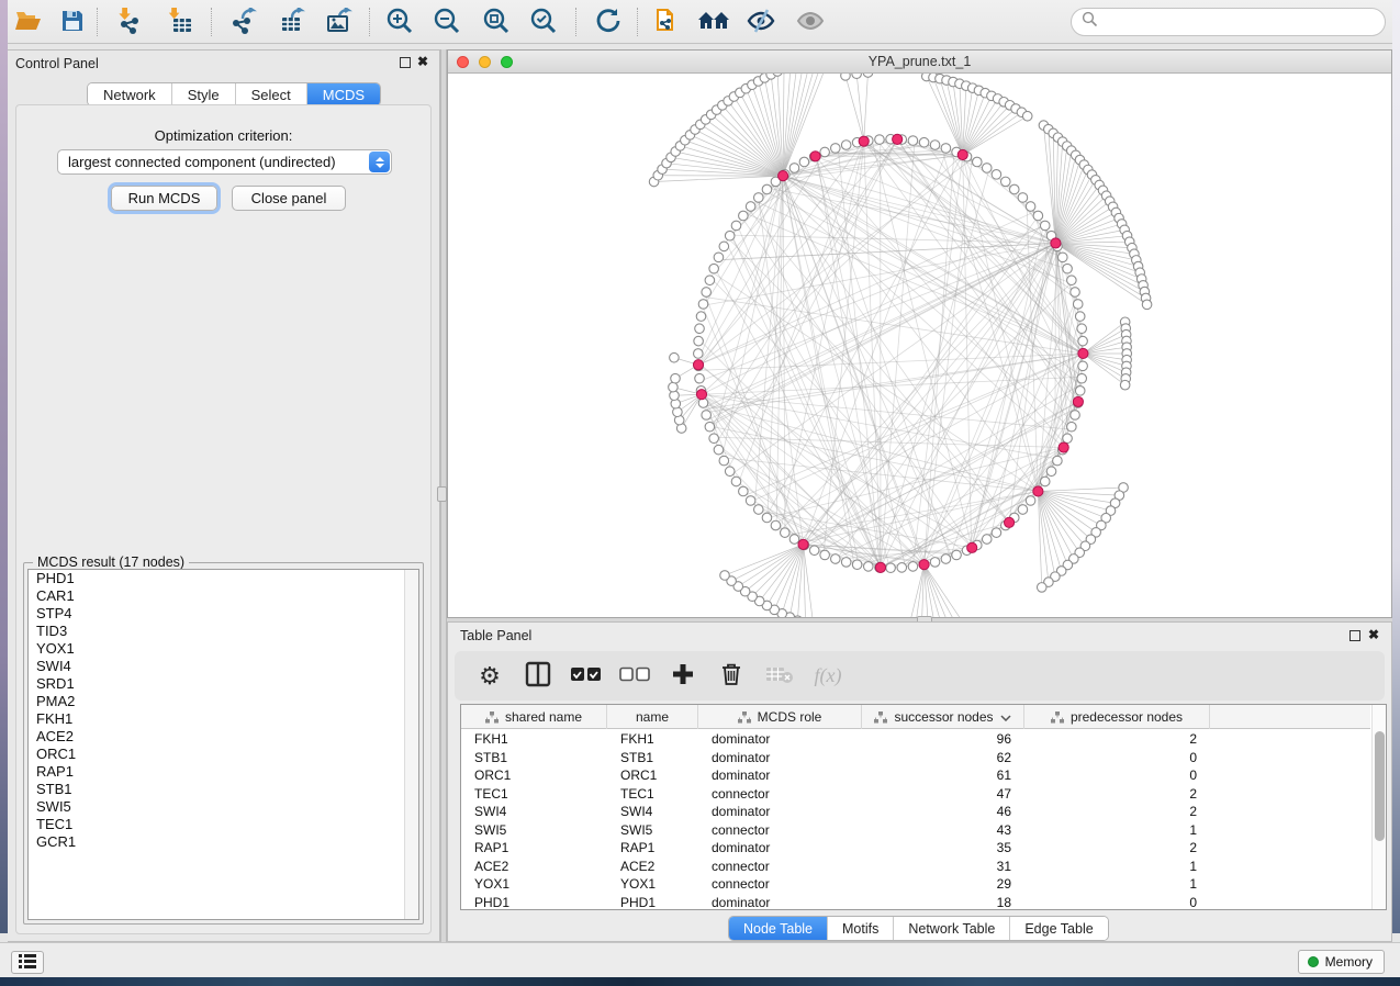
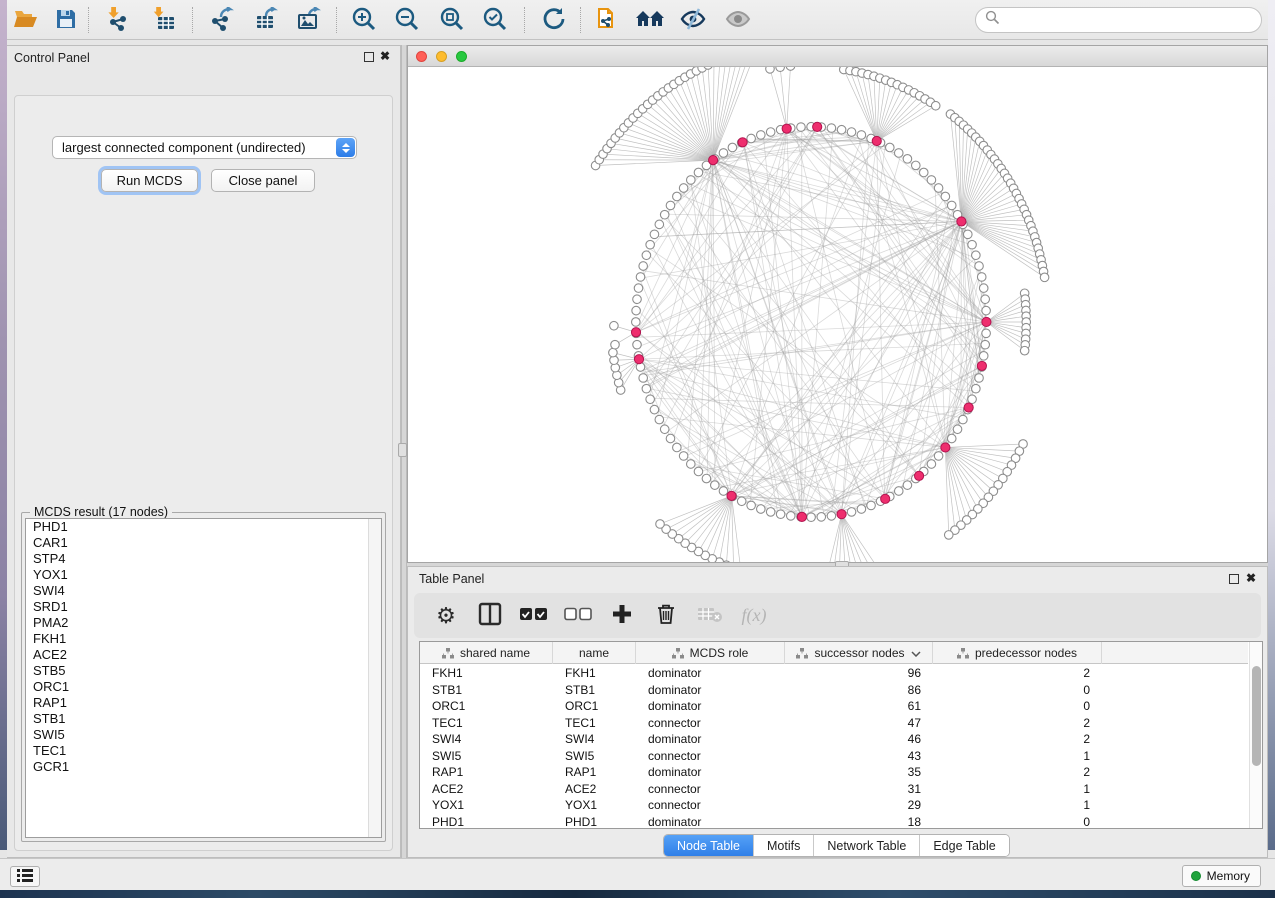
  Control Panel
  ✖
- Network
- Style
- Select
- MCDS
- Optimization criterion:
  largest connected component (undirected)
  Run MCDS
  Close panel
  MCDS result (17 nodes)
  PHD1
  CAR1
  STP4
- TID3
  YOX1
  SWI4
  SRD1
  PMA2
  FKH1
  ACE2
+ STB5
  ORC1
  RAP1
  STB1
  SWI5
  TEC1
  GCR1
- YPA_prune.txt_1
  Table Panel
  ✖
  ⚙
  f(x)
  shared name
  name
  MCDS role
  successor nodes
  predecessor nodes
  FKH1
  FKH1
  dominator
  96
  2
  STB1
  STB1
  dominator
- 62
+ 86
  0
  ORC1
  ORC1
  dominator
  61
  0
  TEC1
  TEC1
  connector
  47
  2
  SWI4
  SWI4
  dominator
  46
  2
  SWI5
  SWI5
  connector
  43
  1
  RAP1
  RAP1
  dominator
  35
  2
  ACE2
  ACE2
  connector
  31
  1
  YOX1
  YOX1
  connector
  29
  1
  PHD1
  PHD1
  dominator
  18
  0
  Node Table
  Motifs
  Network Table
  Edge Table
  Memory
